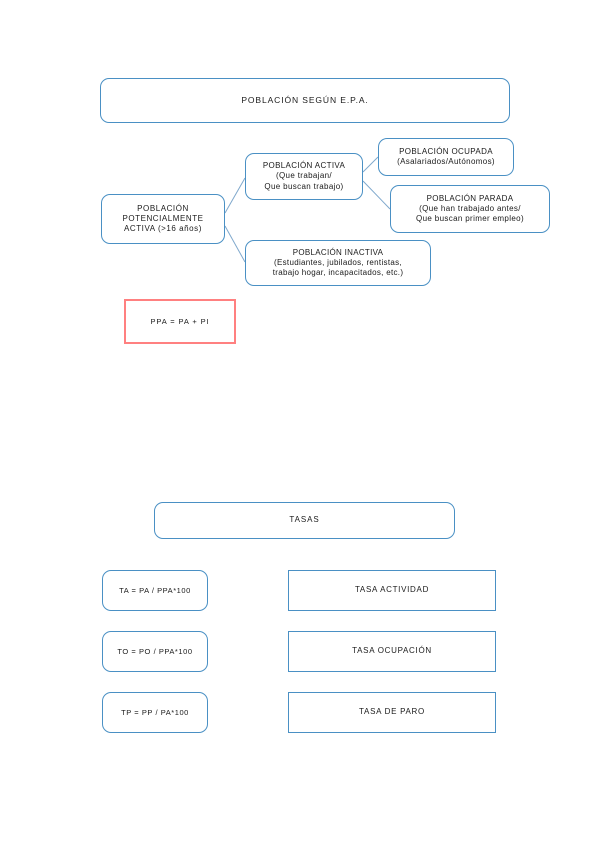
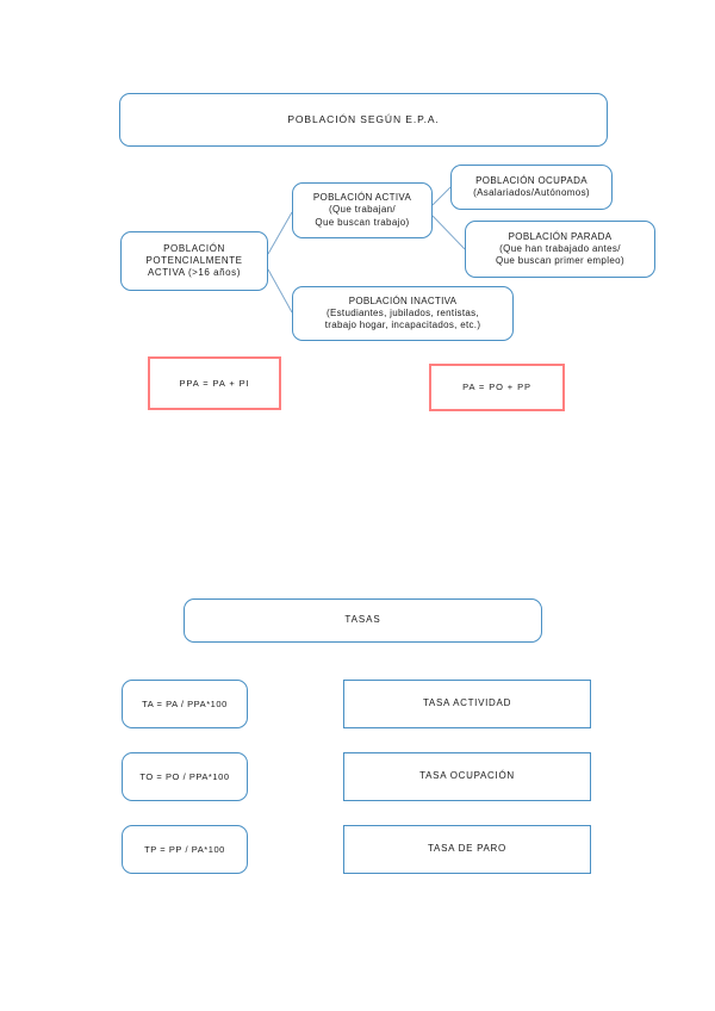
  POBLACIÓN SEGÚN E.P.A.
  POBLACIÓN
  POTENCIALMENTE
  ACTIVA (>16 años)
  POBLACIÓN ACTIVA
  (Que trabajan/
  Que buscan trabajo)
  POBLACIÓN INACTIVA
  (Estudiantes, jubilados, rentistas,
  trabajo hogar, incapacitados, etc.)
  POBLACIÓN OCUPADA
  (Asalariados/Autónomos)
  POBLACIÓN PARADA
  (Que han trabajado antes/
  Que buscan primer empleo)
  PPA = PA + PI
+ PA = PO + PP
  TASAS
  TA = PA / PPA*100
  TASA ACTIVIDAD
  TO = PO / PPA*100
  TASA OCUPACIÓN
  TP = PP / PA*100
  TASA DE PARO
